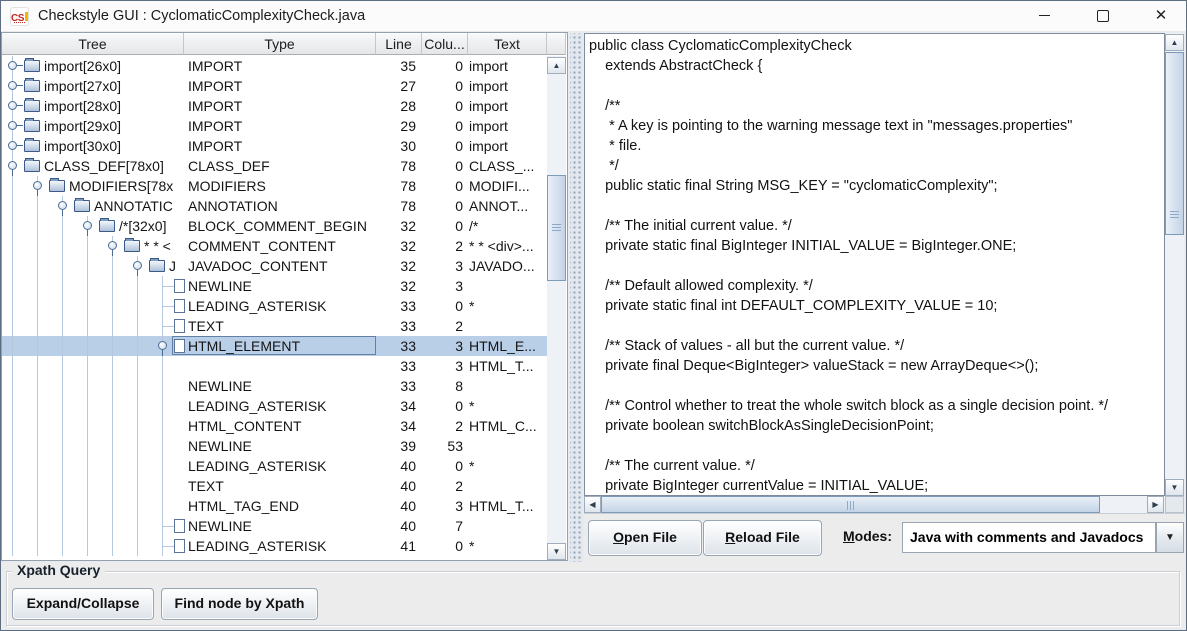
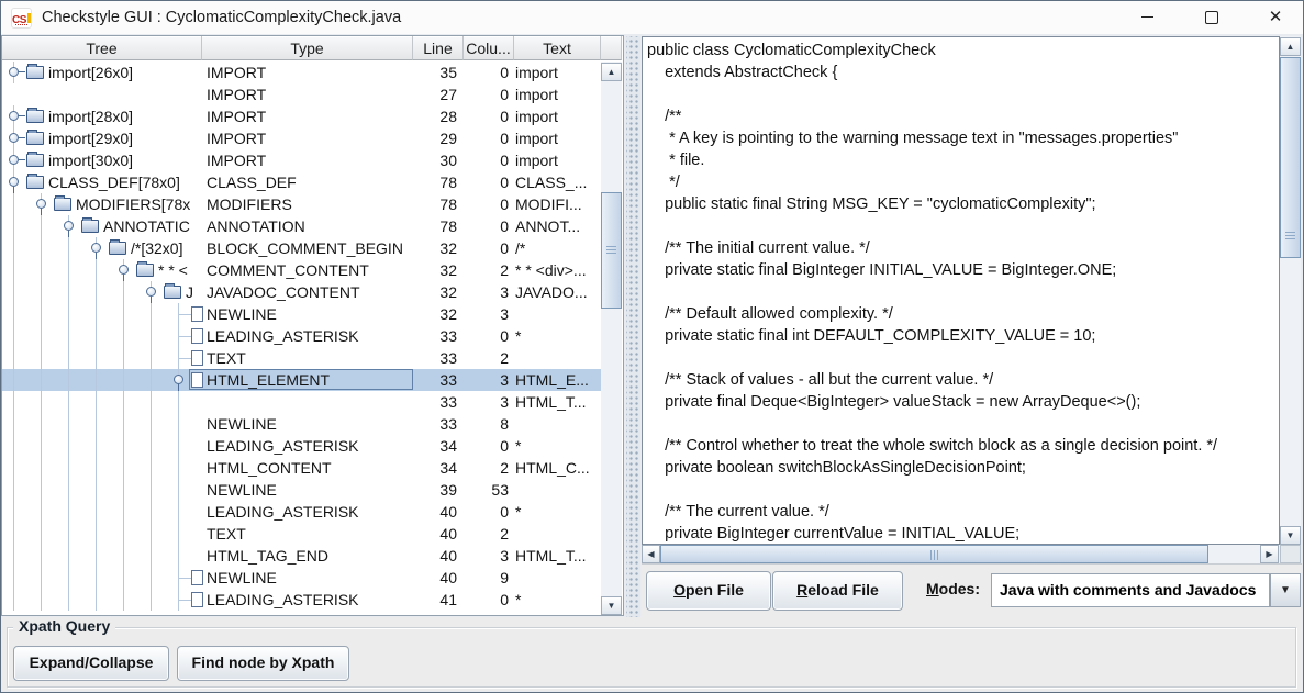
  CS
  Checkstyle GUI : CyclomaticComplexityCheck.java
  ✕
  Tree
  Type
  Line
  Colu...
  Text
  import[26x0]
  IMPORT
  35
  0
  import
- import[27x0]
  IMPORT
  27
  0
  import
  import[28x0]
  IMPORT
  28
  0
  import
  import[29x0]
  IMPORT
  29
  0
  import
  import[30x0]
  IMPORT
  30
  0
  import
  CLASS_DEF[78x0]
  CLASS_DEF
  78
  0
  CLASS_...
  MODIFIERS[78x
  MODIFIERS
  78
  0
  MODIFI...
  ANNOTATIC
  ANNOTATION
  78
  0
  ANNOT...
  /*[32x0]
  BLOCK_COMMENT_BEGIN
  32
  0
  /*
  * * <
  COMMENT_CONTENT
  32
  2
  * * <div>...
  J
  JAVADOC_CONTENT
  32
  3
  JAVADO...
  NEWLINE
  32
  3
  LEADING_ASTERISK
  33
  0
  *
  TEXT
  33
  2
  HTML_ELEMENT
  33
  3
  HTML_E...
  33
  3
  HTML_T...
  NEWLINE
  33
  8
  LEADING_ASTERISK
  34
  0
  *
  HTML_CONTENT
  34
  2
  HTML_C...
  NEWLINE
  39
  53
  LEADING_ASTERISK
  40
  0
  *
  TEXT
  40
  2
  HTML_TAG_END
  40
  3
  HTML_T...
  NEWLINE
  40
- 7
+ 9
  LEADING_ASTERISK
  41
  0
  *
  ▲
  ▼
  public class CyclomaticComplexityCheck
  extends AbstractCheck {
  /**
  * A key is pointing to the warning message text in "messages.properties"
  * file.
  */
  public static final String MSG_KEY = "cyclomaticComplexity";
  /** The initial current value. */
  private static final BigInteger INITIAL_VALUE = BigInteger.ONE;
  /** Default allowed complexity. */
  private static final int DEFAULT_COMPLEXITY_VALUE = 10;
  /** Stack of values - all but the current value. */
  private final Deque<BigInteger> valueStack = new ArrayDeque<>();
  /** Control whether to treat the whole switch block as a single decision point. */
  private boolean switchBlockAsSingleDecisionPoint;
  /** The current value. */
  private BigInteger currentValue = INITIAL_VALUE;
  ▲
  ▼
  ◀
  ▶
  Open File
  Reload File
  Modes:
  Java with comments and Javadocs
  ▼
  Xpath Query
  Expand/Collapse
  Find node by Xpath
